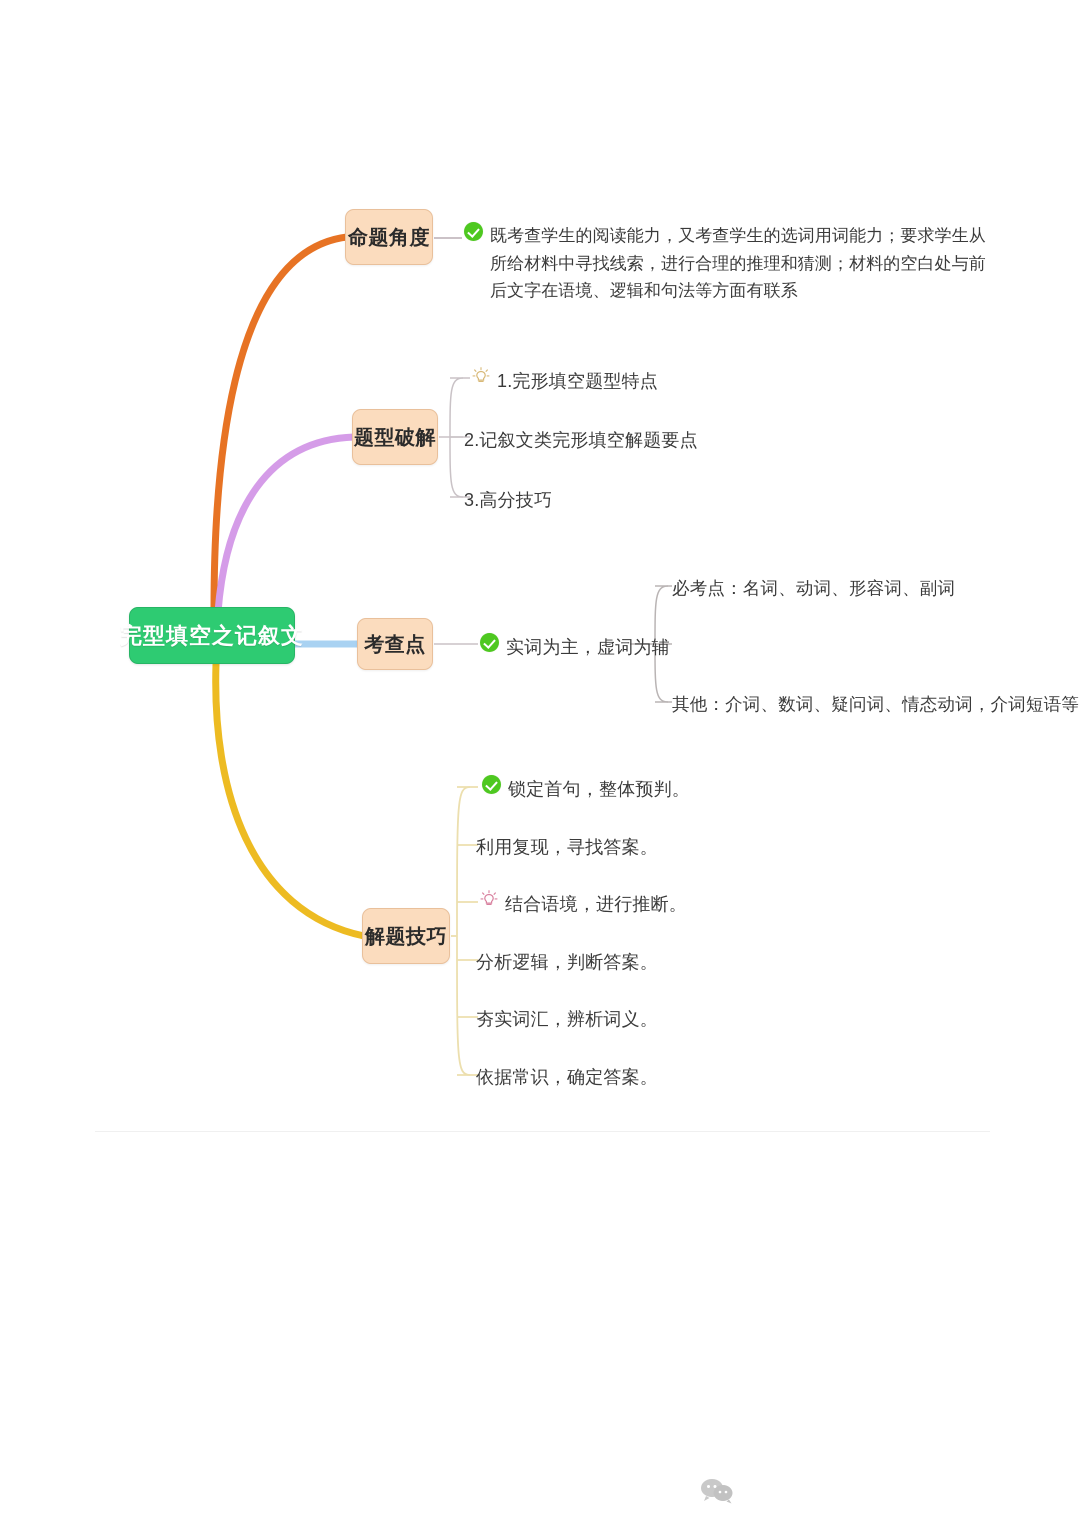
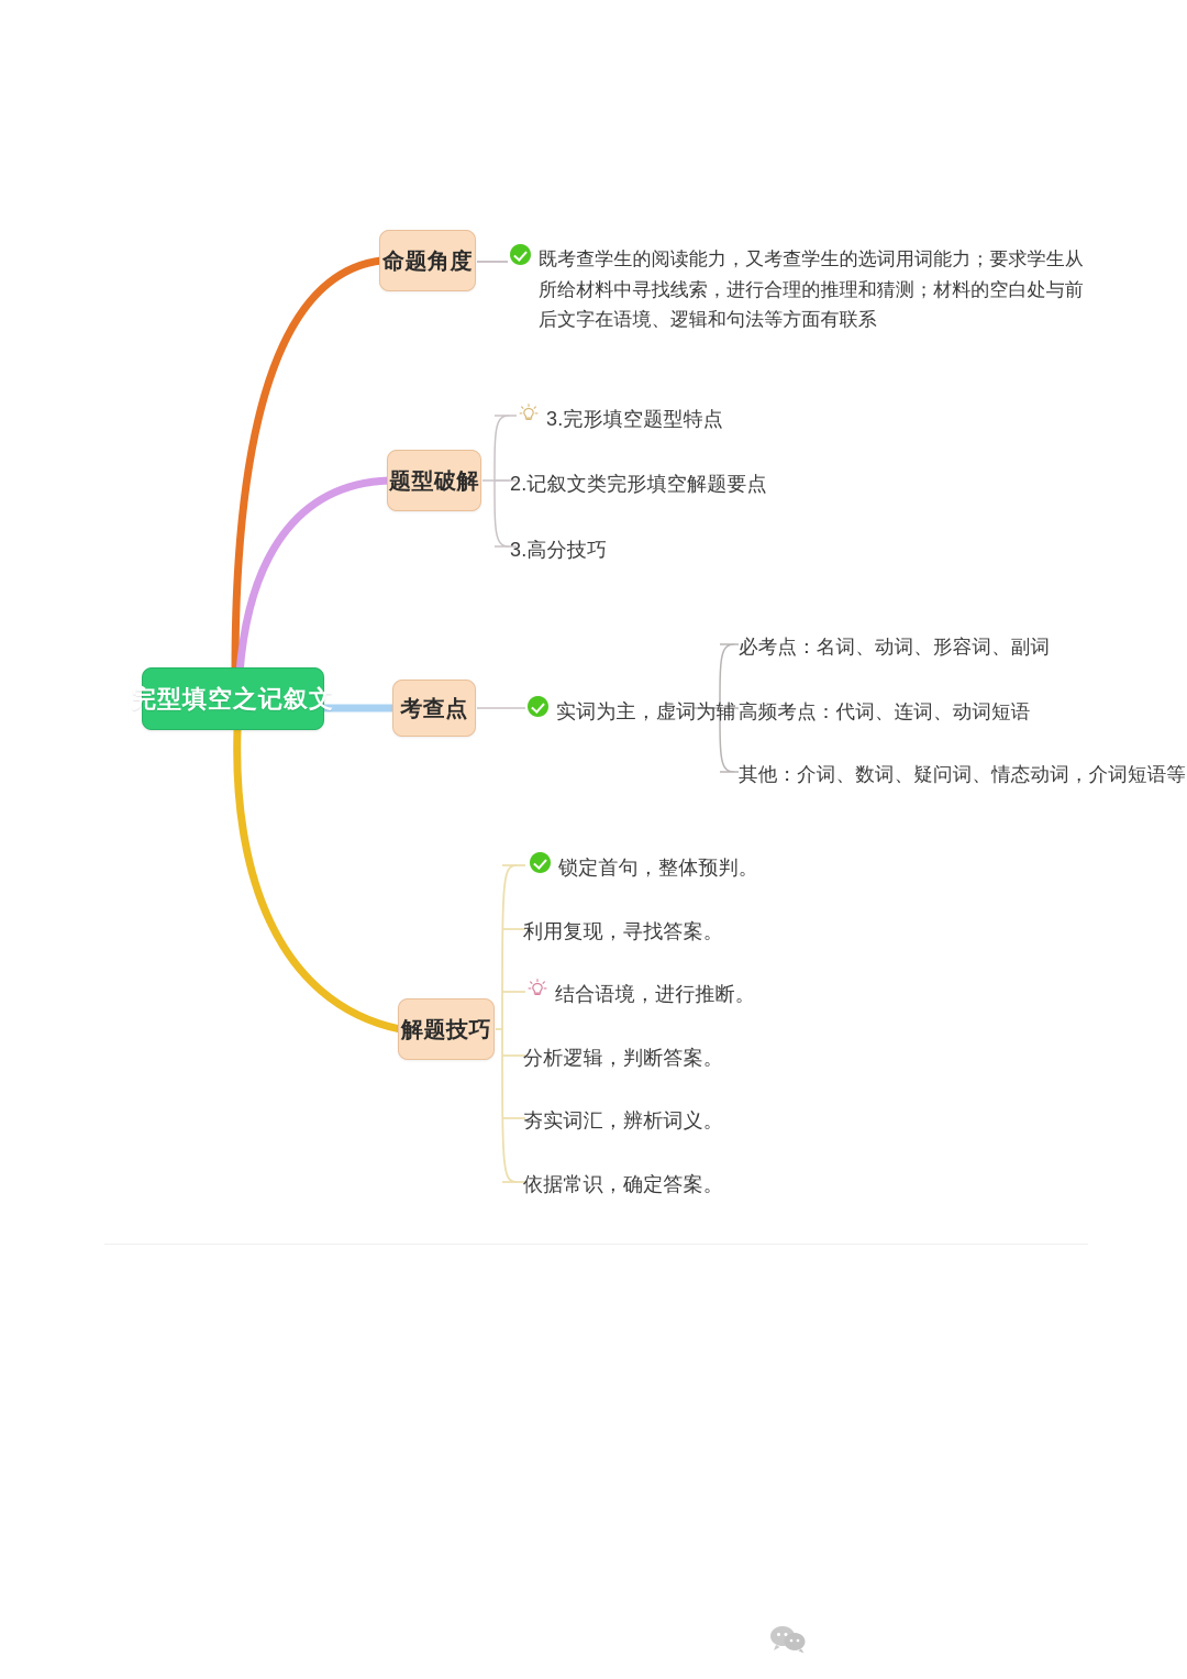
  完型填空之记叙文
  命题角度
  题型破解
  考查点
  解题技巧
  既考查学生的阅读能力，又考查学生的选词用词能力；要求学生从所给材料中寻找线索，进行合理的推理和猜测；材料的空白处与前后文字在语境、逻辑和句法等方面有联系
- 1.完形填空题型特点
+ 3.完形填空题型特点
  2.记叙文类完形填空解题要点
  3.高分技巧
  实词为主，虚词为辅
  必考点：名词、动词、形容词、副词
+ 高频考点：代词、连词、动词短语
  其他：介词、数词、疑问词、情态动词，介词短语等
  锁定首句，整体预判。
  利用复现，寻找答案。
  结合语境，进行推断。
  分析逻辑，判断答案。
  夯实词汇，辨析词义。
  依据常识，确定答案。
